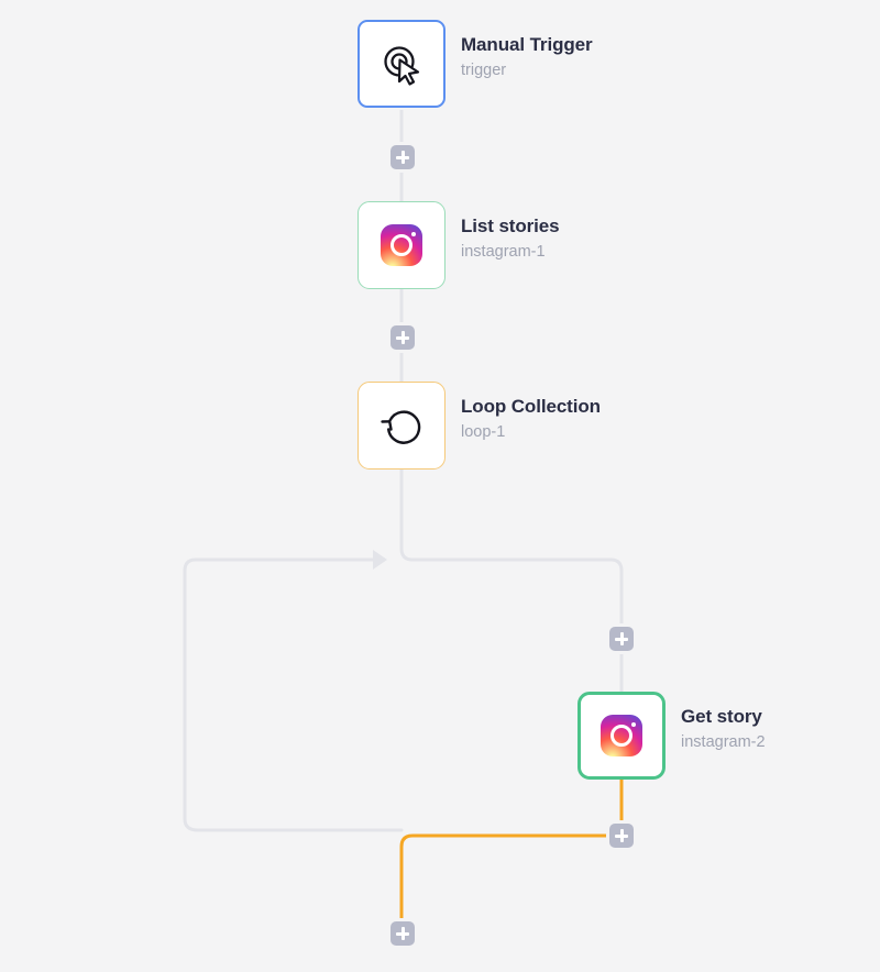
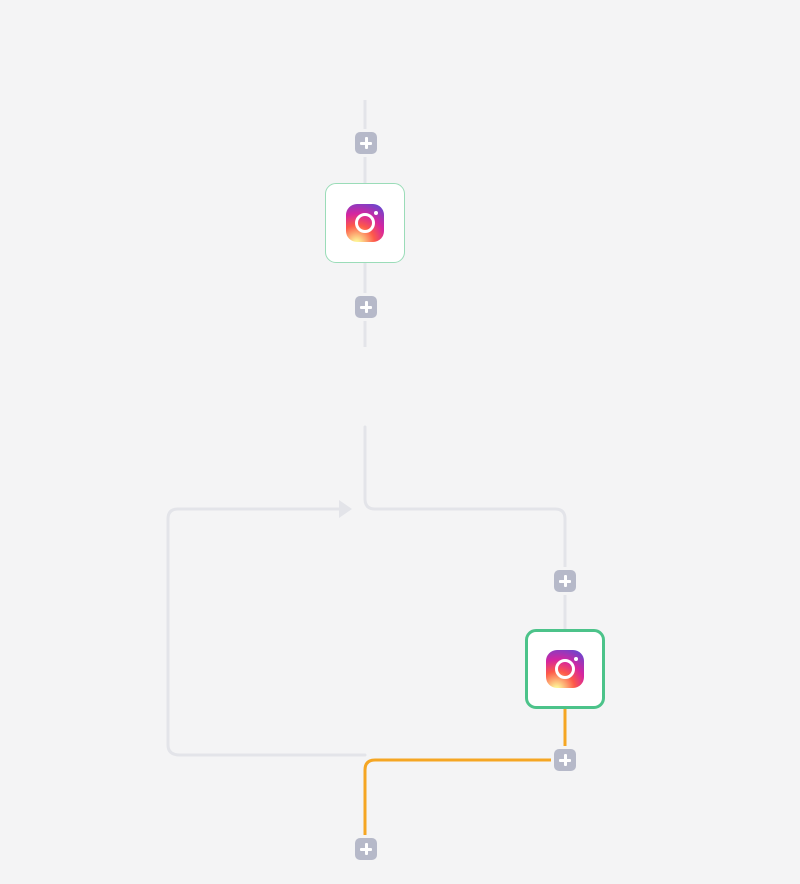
- Manual Trigger
- trigger
- List stories
- instagram-1
- Loop Collection
- loop-1
- Get story
- instagram-2
